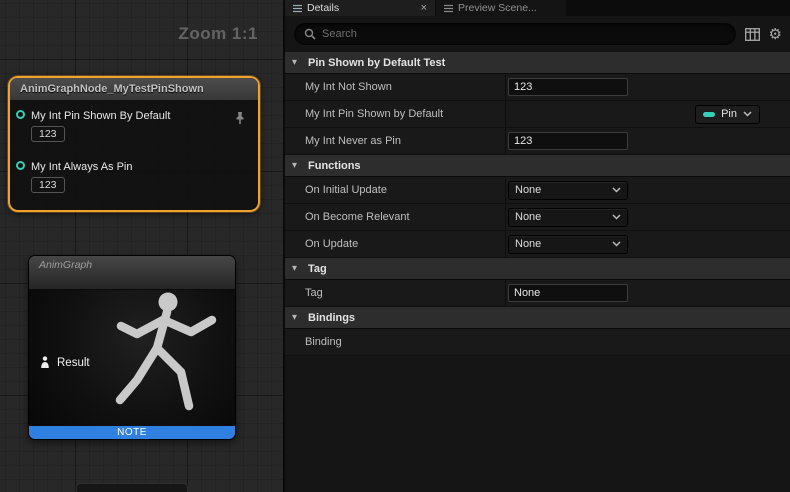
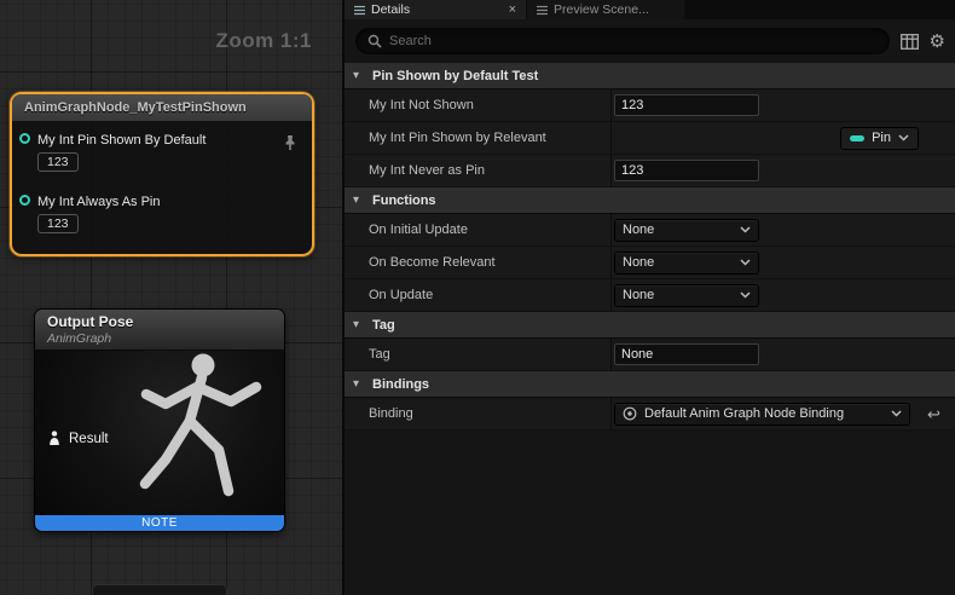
  Zoom 1:1
  AnimGraphNode_MyTestPinShown
  My Int Pin Shown By Default
  123
  My Int Always As Pin
  123
+ Output Pose
  AnimGraph
  Result
  NOTE
  Details
  ×
  Preview Scene...
  Search
  ⚙
  ▾
  Pin Shown by Default Test
  My Int Not Shown
  123
- My Int Pin Shown by Default
+ My Int Pin Shown by Relevant
  Pin
  My Int Never as Pin
  123
  ▾
  Functions
  On Initial Update
  None
  On Become Relevant
  None
  On Update
  None
  ▾
  Tag
  Tag
  None
  ▾
  Bindings
  Binding
+ Default Anim Graph Node Binding
+ ↩
